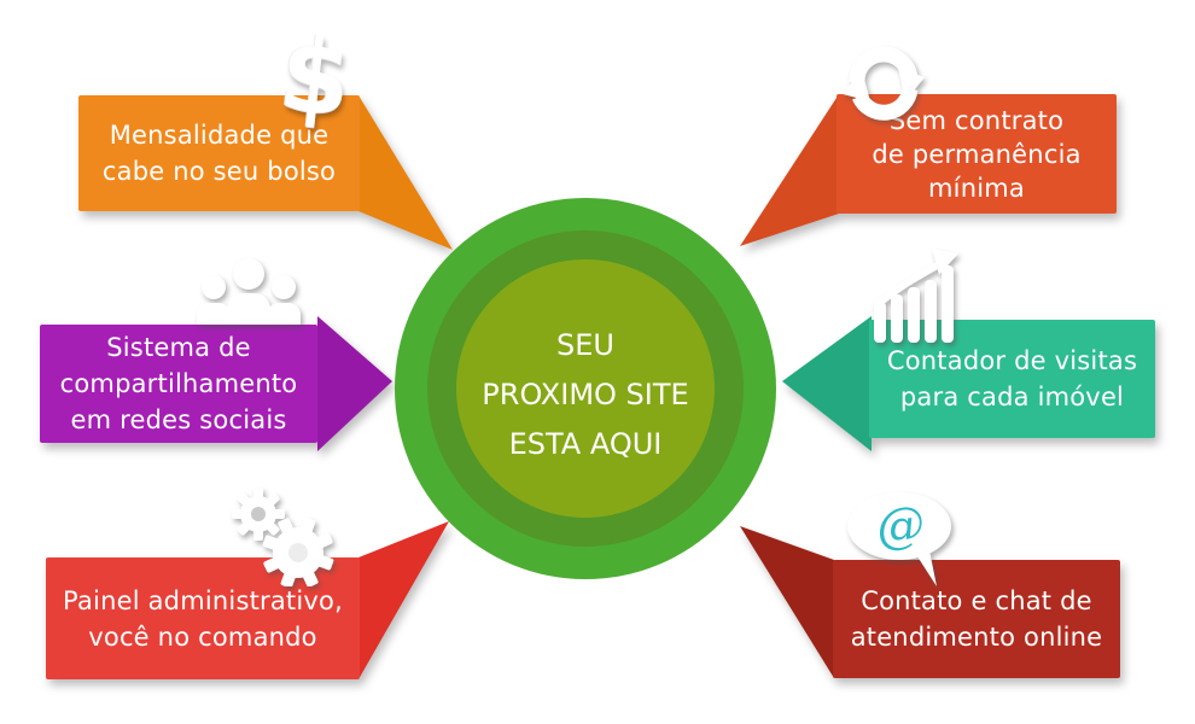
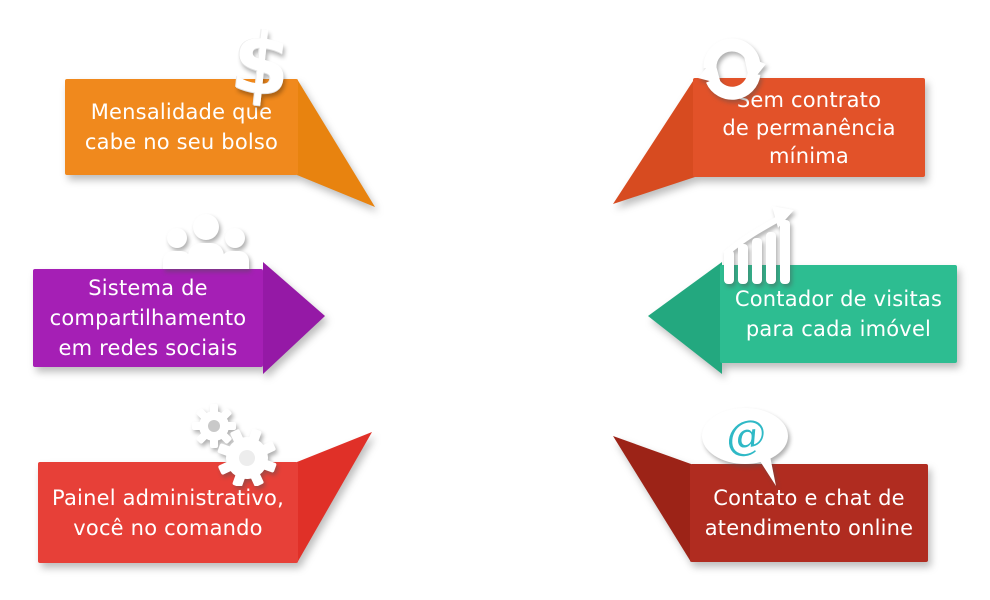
  Mensalidade que
  cabe no seu bolso
  Sem contrato
  de permanência
  mínima
  Sistema de
  compartilhamento
  em redes sociais
  Contador de visitas
  para cada imóvel
  Painel administrativo,
  você no comando
  Contato e chat de
  atendimento online
- SEU
- PROXIMO SITE
- ESTA AQUI
